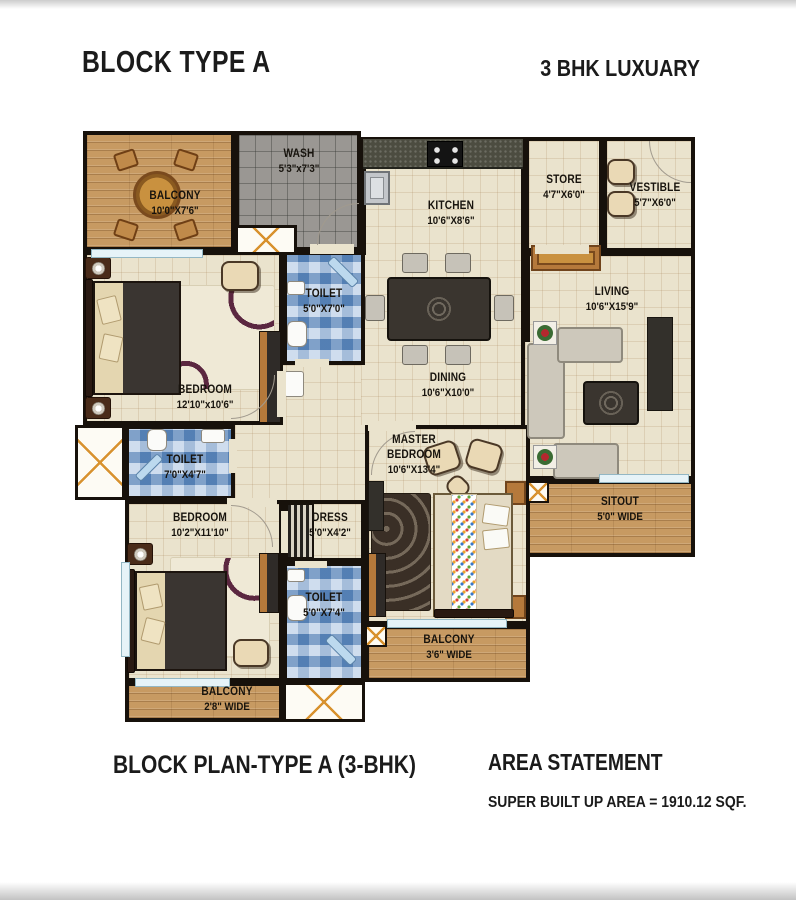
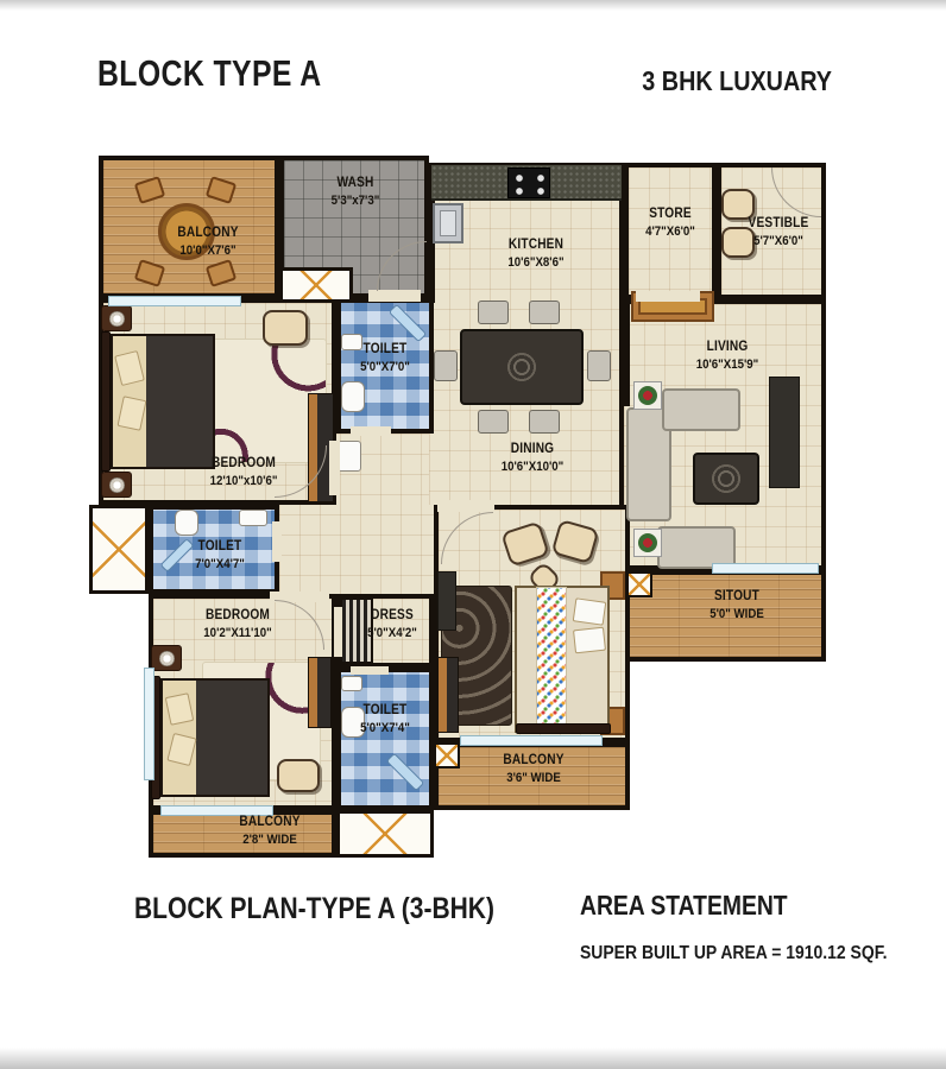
  BLOCK TYPE A
  3 BHK LUXUARY
  BALCONY
  10'0"X7'6"
  WASH
  5'3"x7'3"
  KITCHEN
  10'6"X8'6"
  STORE
  4'7"X6'0"
  VESTIBLE
  5'7"X6'0"
  LIVING
  10'6"X15'9"
  DINING
  10'6"X10'0"
  TOILET
  5'0"X7'0"
  BEDROOM
  12'10"x10'6"
  TOILET
  7'0"X4'7"
  BEDROOM
  10'2"X11'10"
  DRESS
  5'0"X4'2"
  TOILET
  5'0"X7'4"
- MASTER BEDROOM
- 10'6"X13'4"
  SITOUT
  5'0" WIDE
  BALCONY
  3'6" WIDE
  BALCONY
  2'8" WIDE
  BLOCK PLAN-TYPE A (3-BHK)
  AREA STATEMENT
  SUPER BUILT UP AREA = 1910.12 SQF.
